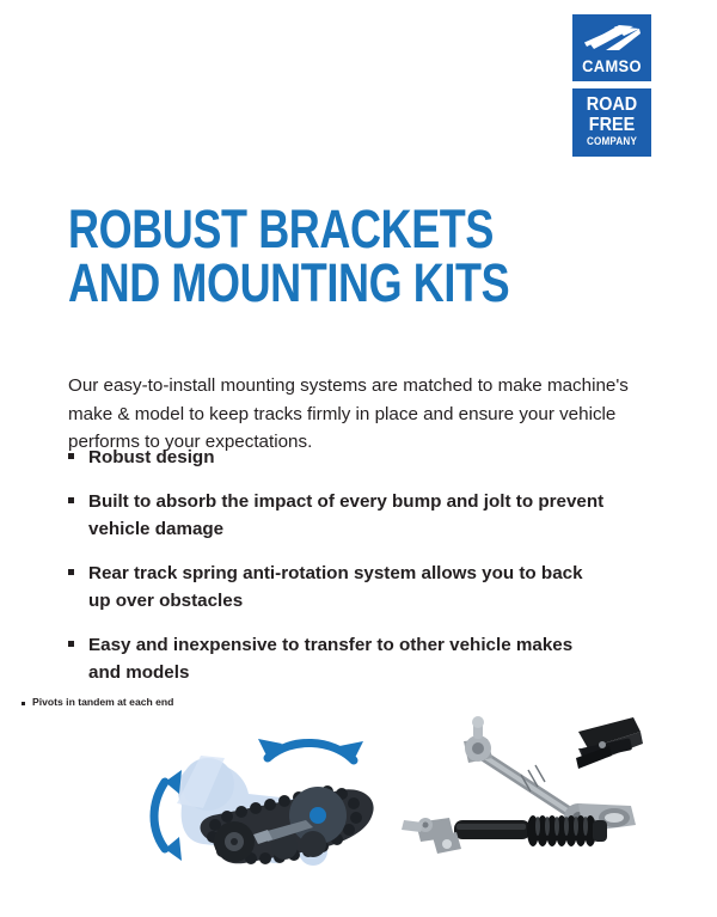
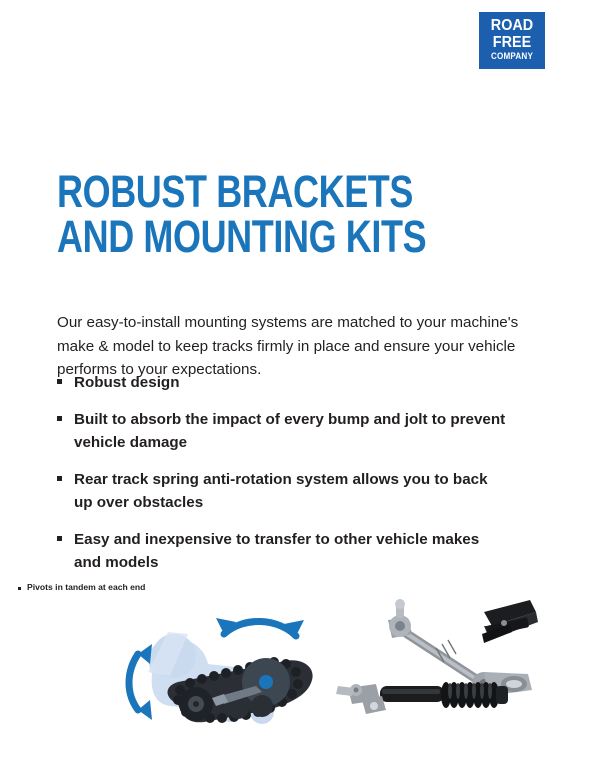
- CAMSO
  ROAD
  FREE
  COMPANY
  ROBUST BRACKETS
  AND MOUNTING KITS
- Our easy-to-install mounting systems are matched to make machine's make & model to keep tracks firmly in place and ensure your vehicle performs to your expectations.
+ Our easy-to-install mounting systems are matched to your machine's make & model to keep tracks firmly in place and ensure your vehicle performs to your expectations.
  Robust design
  Built to absorb the impact of every bump and jolt to prevent vehicle damage
  Rear track spring anti-rotation system allows you to back up over obstacles
  Easy and inexpensive to transfer to other vehicle makes and models
  Pivots in tandem at each end
